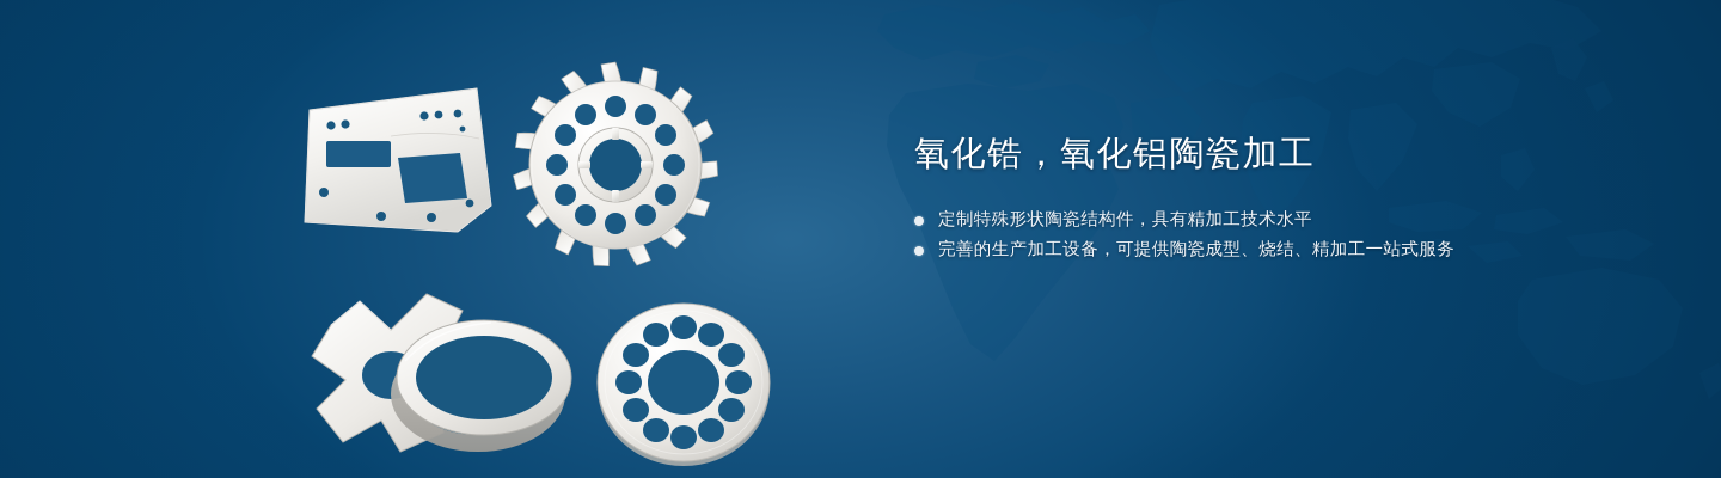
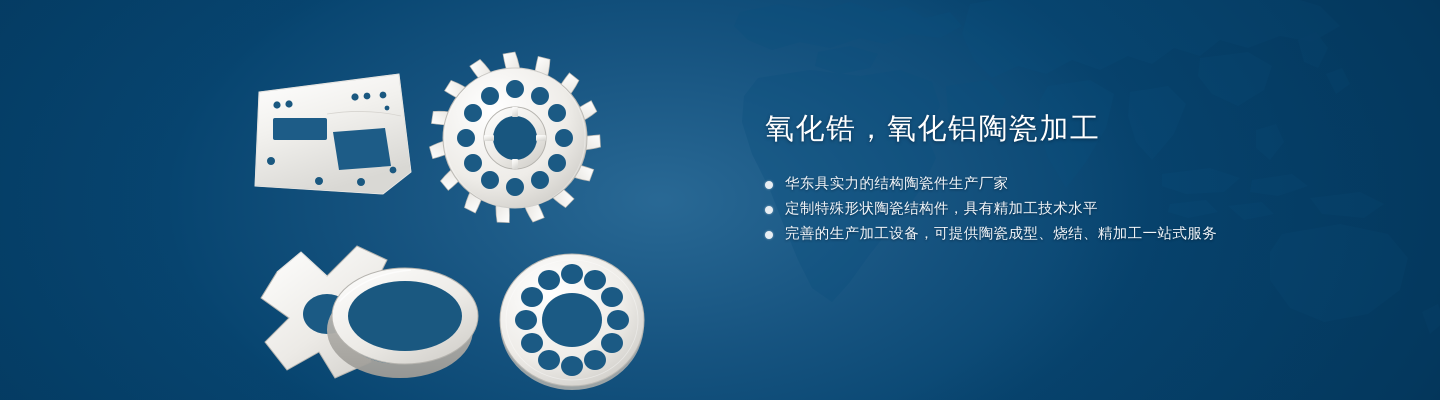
  氧化锆，氧化铝陶瓷加工
+ 华东具实力的结构陶瓷件生产厂家
  定制特殊形状陶瓷结构件，具有精加工技术水平
  完善的生产加工设备，可提供陶瓷成型、烧结、精加工一站式服务
